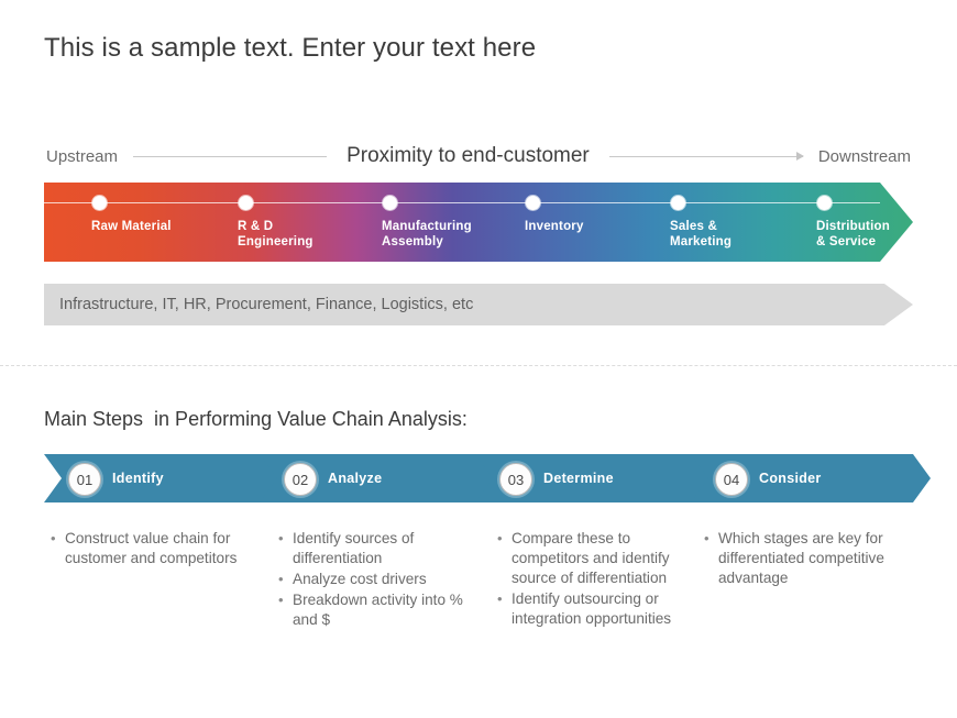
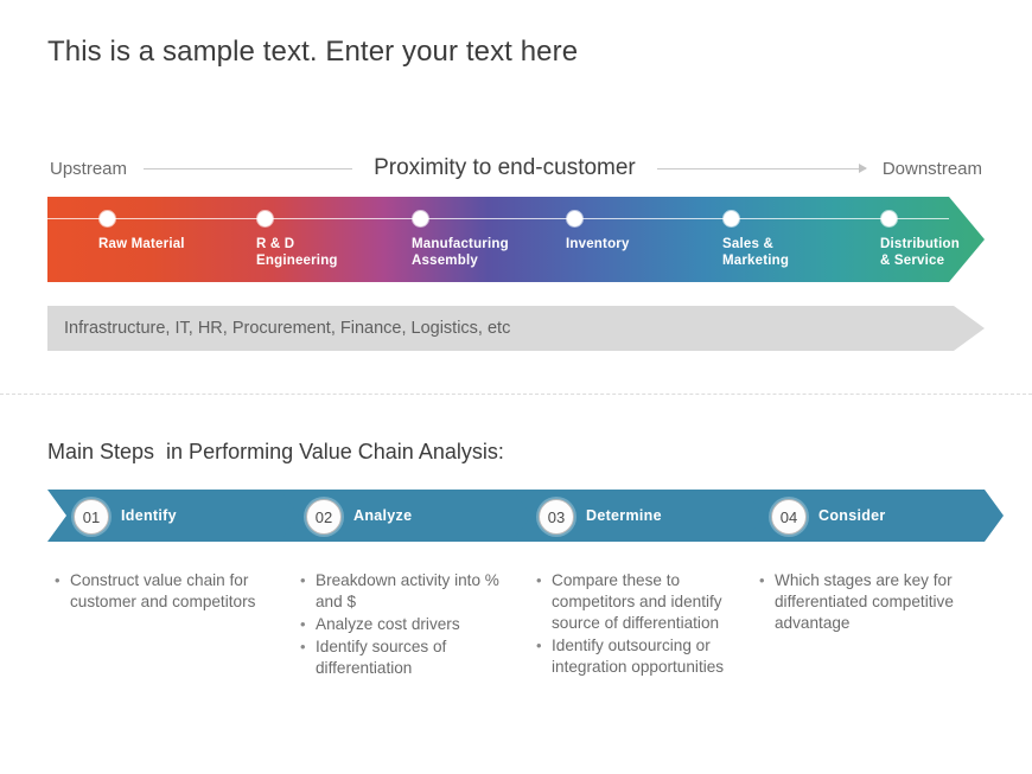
  This is a sample text. Enter your text here
  Upstream
  Proximity to end-customer
  Downstream
  Raw Material
  R & D
  Engineering
  Manufacturing
  Assembly
  Inventory
  Sales &
  Marketing
  Distribution
  & Service
  Infrastructure, IT, HR, Procurement, Finance, Logistics, etc
  Main Steps in Performing Value Chain Analysis:
  01
  Identify
  02
  Analyze
  03
  Determine
  04
  Consider
  •
  Construct value chain for customer and competitors
  •
- Identify sources of differentiation
+ Breakdown activity into % and $
  •
  Analyze cost drivers
  •
- Breakdown activity into % and $
+ Identify sources of differentiation
  •
  Compare these to competitors and identify source of differentiation
  •
  Identify outsourcing or integration opportunities
  •
  Which stages are key for differentiated competitive advantage
